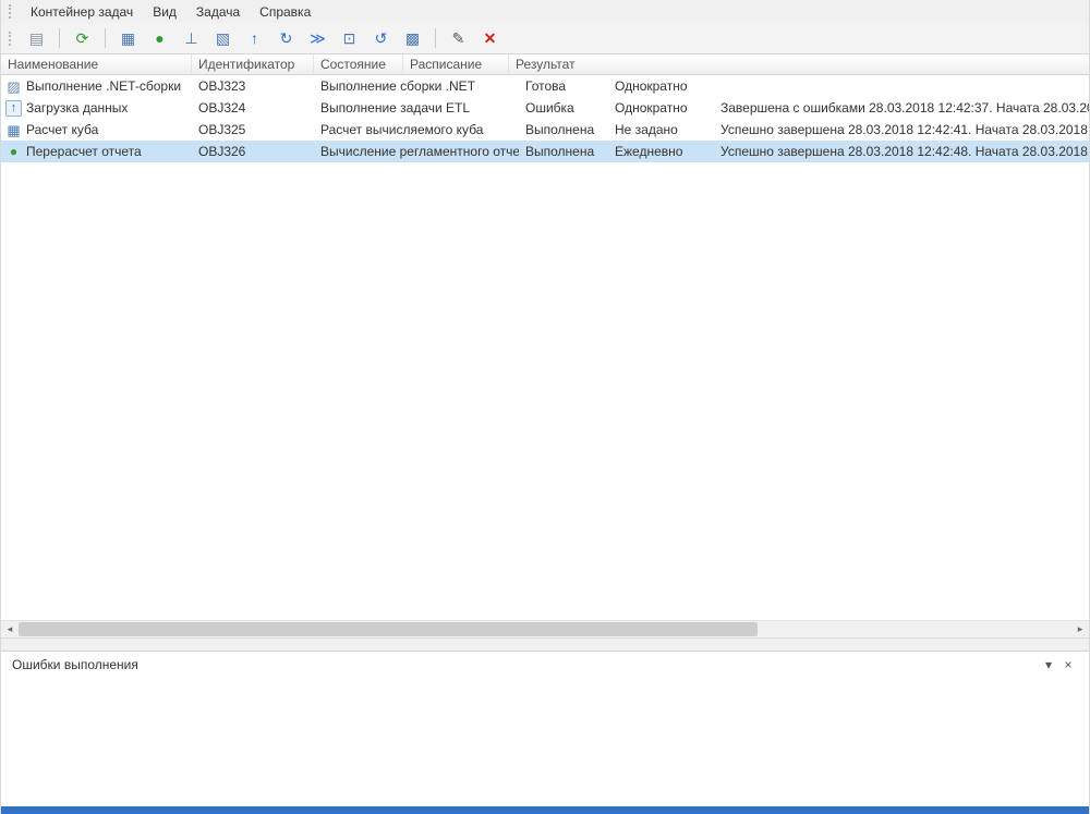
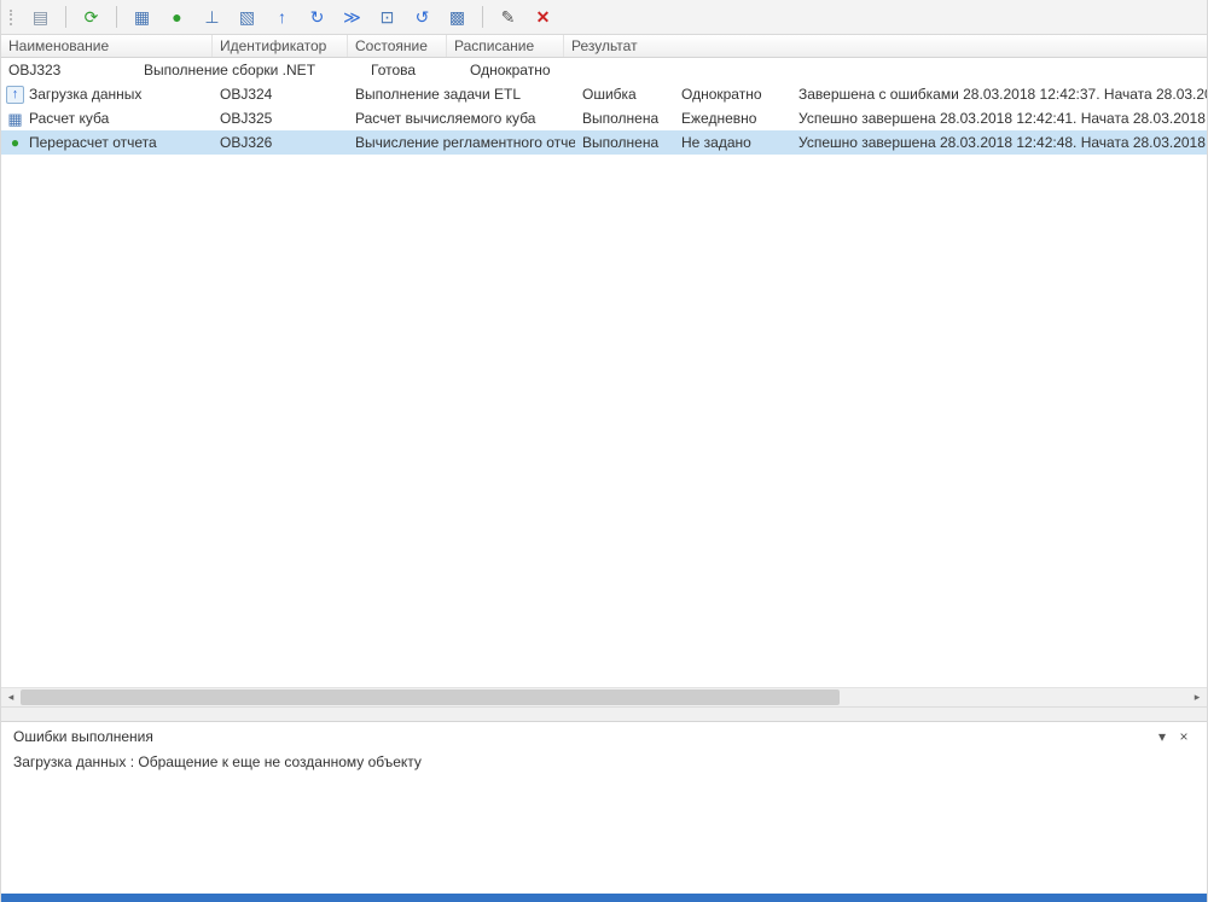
- Контейнер задач
- Вид
- Задача
- Справка
  ▤
  ⟳
  ▦
  ●
  ⊥
  ▧
  ↑
  ↻
  ≫
  ⊡
  ↺
  ▩
  ✎
  ✕
  Наименование
  Идентификатор
  Состояние
  Расписание
  Результат
- ▨
- Выполнение .NET-сборки
  OBJ323
  Выполнение сборки .NET
  Готова
  Однократно
  ↑
  Загрузка данных
  OBJ324
  Выполнение задачи ETL
  Ошибка
  Однократно
  Завершена с ошибками 28.03.2018 12:42:37. Начата 28.03.2
  ▦
  Расчет куба
  OBJ325
  Расчет вычисляемого куба
  Выполнена
- Не задано
+ Ежедневно
  Успешно завершена 28.03.2018 12:42:41. Начата 28.03.2018
  ●
  Перерасчет отчета
  OBJ326
  Вычисление регламентного отче
  Выполнена
- Ежедневно
+ Не задано
  Успешно завершена 28.03.2018 12:42:48. Начата 28.03.2018
  ◂
  ▸
  Ошибки выполнения
  ▾
  ×
+ Загрузка данных : Обращение к еще не созданному объекту
